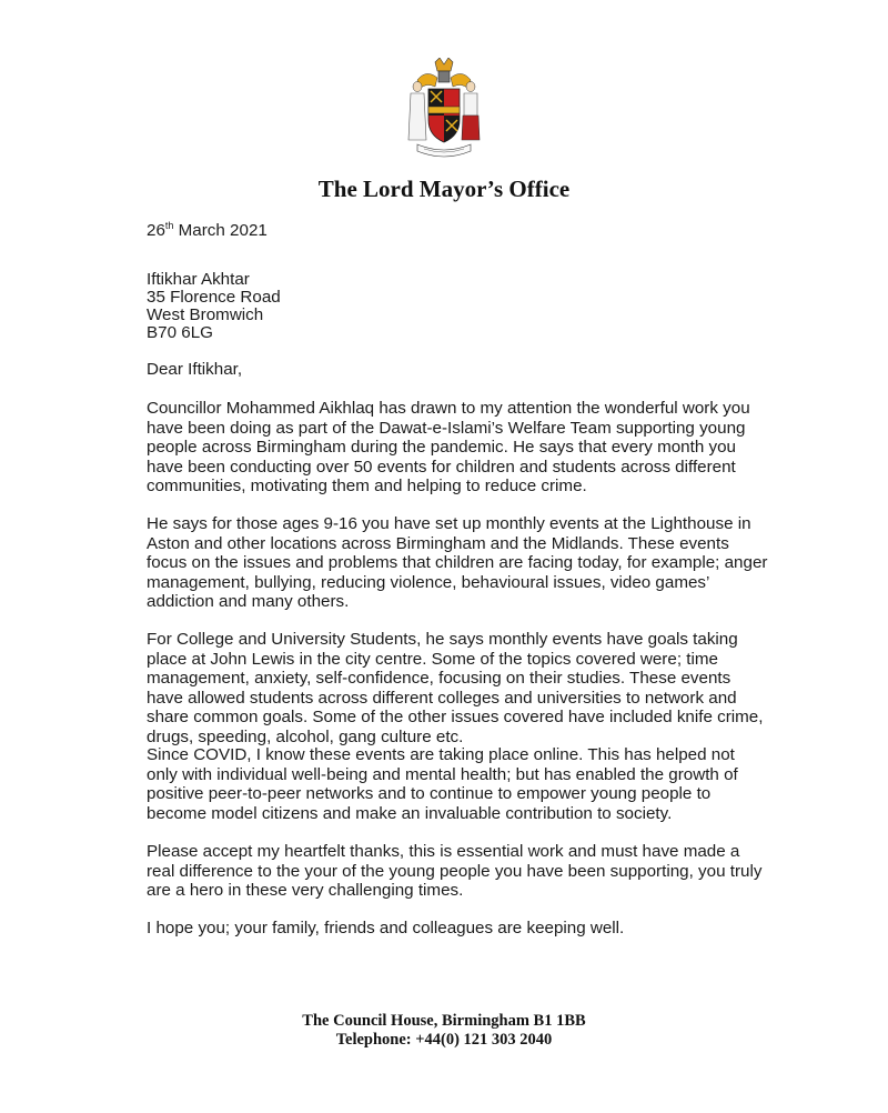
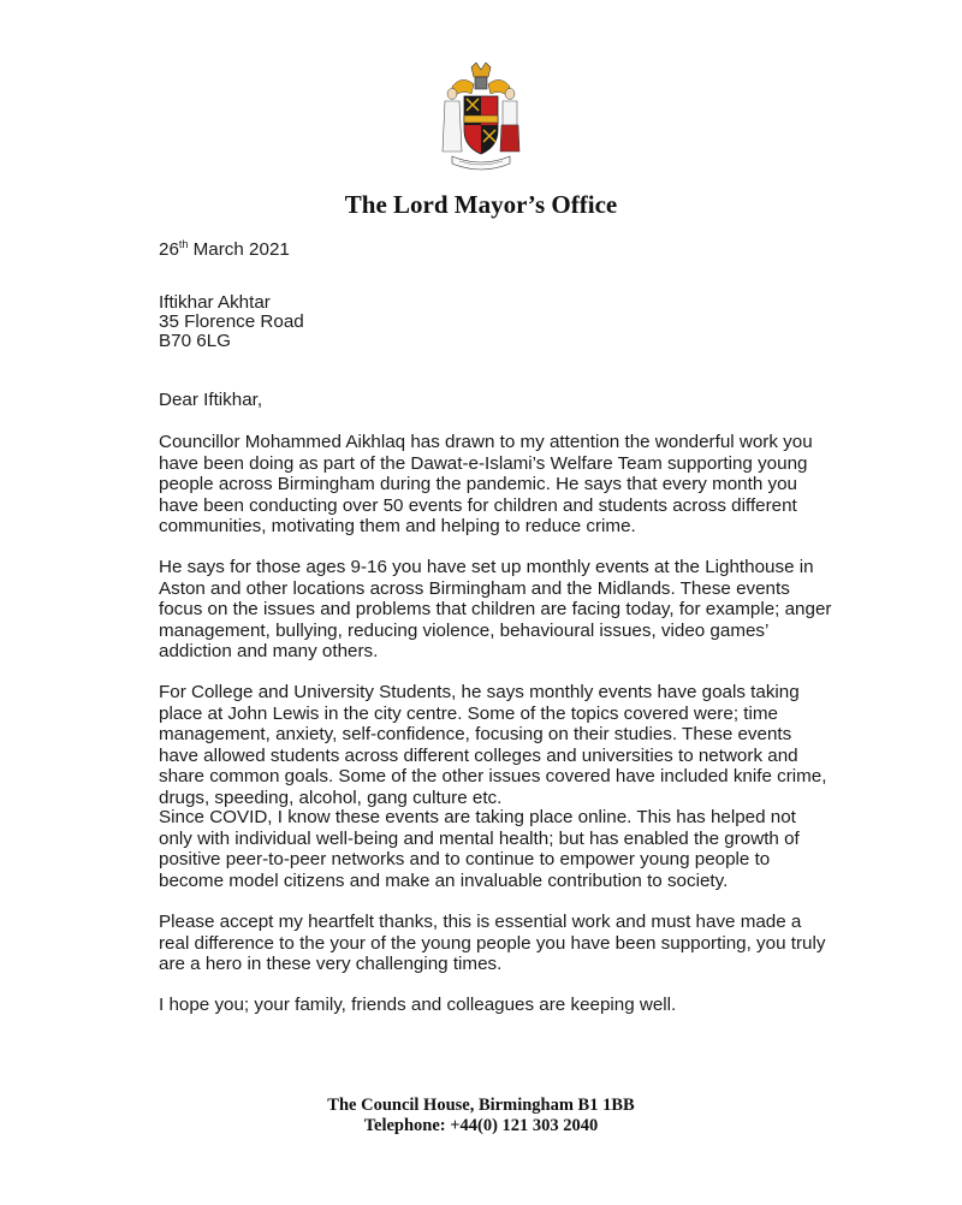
  The Lord Mayor’s Office
  26th March 2021
  Iftikhar Akhtar
  35 Florence Road
- West Bromwich
  B70 6LG
  Dear Iftikhar,
  Councillor Mohammed Aikhlaq has drawn to my attention the wonderful work you have been doing as part of the Dawat-e-Islami’s Welfare Team supporting young people across Birmingham during the pandemic. He says that every month you have been conducting over 50 events for children and students across different communities, motivating them and helping to reduce crime.
  He says for those ages 9-16 you have set up monthly events at the Lighthouse in Aston and other locations across Birmingham and the Midlands. These events focus on the issues and problems that children are facing today, for example; anger management, bullying, reducing violence, behavioural issues, video games’ addiction and many others.
  For College and University Students, he says monthly events have goals taking place at John Lewis in the city centre. Some of the topics covered were; time management, anxiety, self-confidence, focusing on their studies. These events have allowed students across different colleges and universities to network and share common goals. Some of the other issues covered have included knife crime, drugs, speeding, alcohol, gang culture etc.
  Since COVID, I know these events are taking place online. This has helped not only with individual well-being and mental health; but has enabled the growth of positive peer-to-peer networks and to continue to empower young people to become model citizens and make an invaluable contribution to society.
  Please accept my heartfelt thanks, this is essential work and must have made a real difference to the your of the young people you have been supporting, you truly are a hero in these very challenging times.
  I hope you; your family, friends and colleagues are keeping well.
  The Council House, Birmingham B1 1BB
  Telephone: +44(0) 121 303 2040
